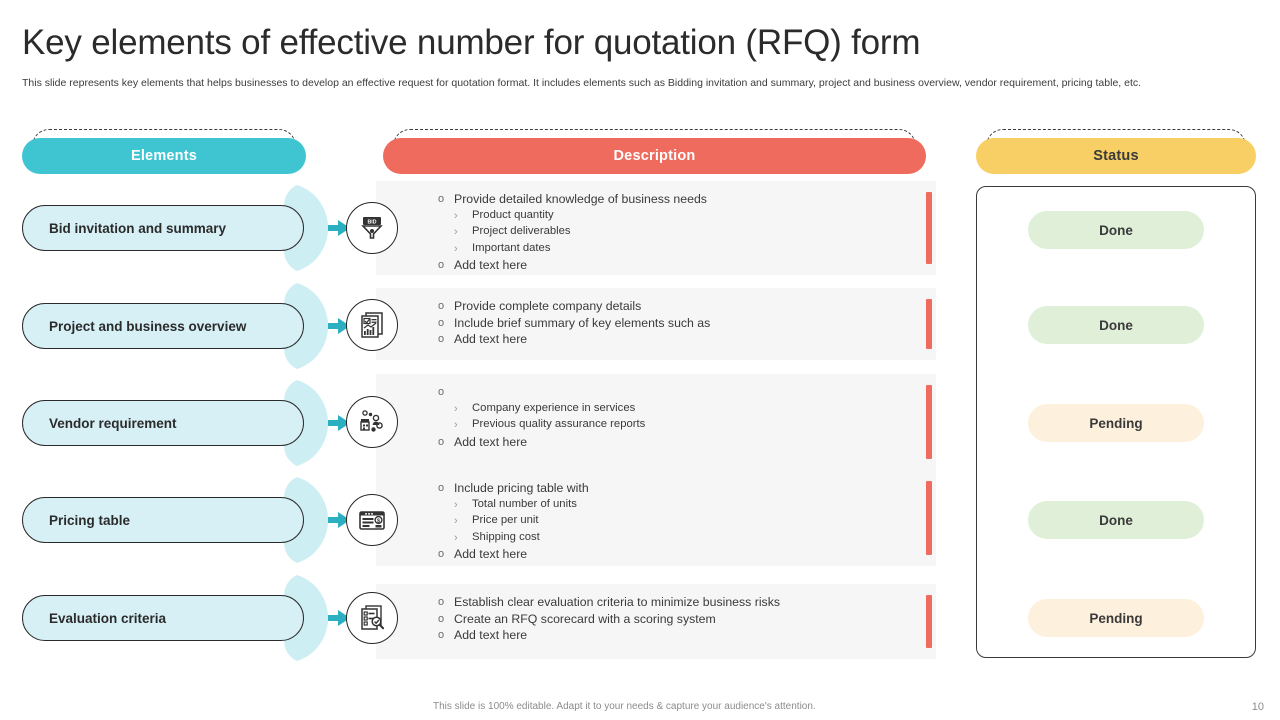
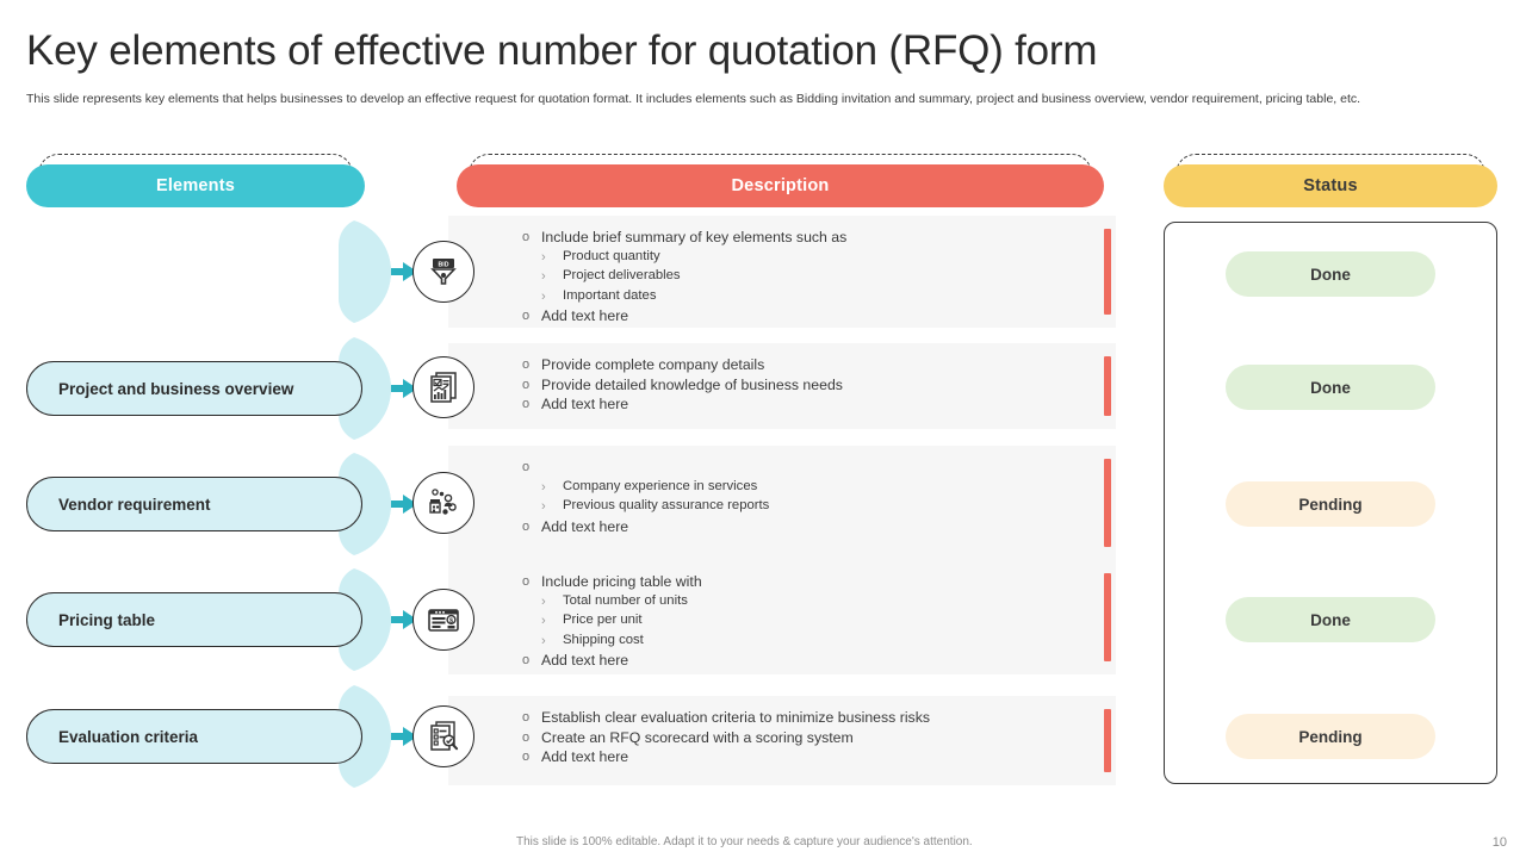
  Key elements of effective number for quotation (RFQ) form
  This slide represents key elements that helps businesses to develop an effective request for quotation format. It includes elements such as Bidding invitation and summary, project and business overview, vendor requirement, pricing table, etc.
  Elements
  Description
  Status
- Bid invitation and summary
  o
- Provide detailed knowledge of business needs
+ Include brief summary of key elements such as
  ›
  Product quantity
  ›
  Project deliverables
  ›
  Important dates
  o
  Add text here
  Project and business overview
  o
  Provide complete company details
  o
- Include brief summary of key elements such as
+ Provide detailed knowledge of business needs
  o
  Add text here
  Vendor requirement
  o
  ›
  Company experience in services
  ›
  Previous quality assurance reports
  o
  Add text here
  Pricing table
  o
  Include pricing table with
  ›
  Total number of units
  ›
  Price per unit
  ›
  Shipping cost
  o
  Add text here
  Evaluation criteria
  o
  Establish clear evaluation criteria to minimize business risks
  o
  Create an RFQ scorecard with a scoring system
  o
  Add text here
  This slide is 100% editable. Adapt it to your needs & capture your audience's attention.
  10
  Done
  Done
  Pending
  Done
  Pending
